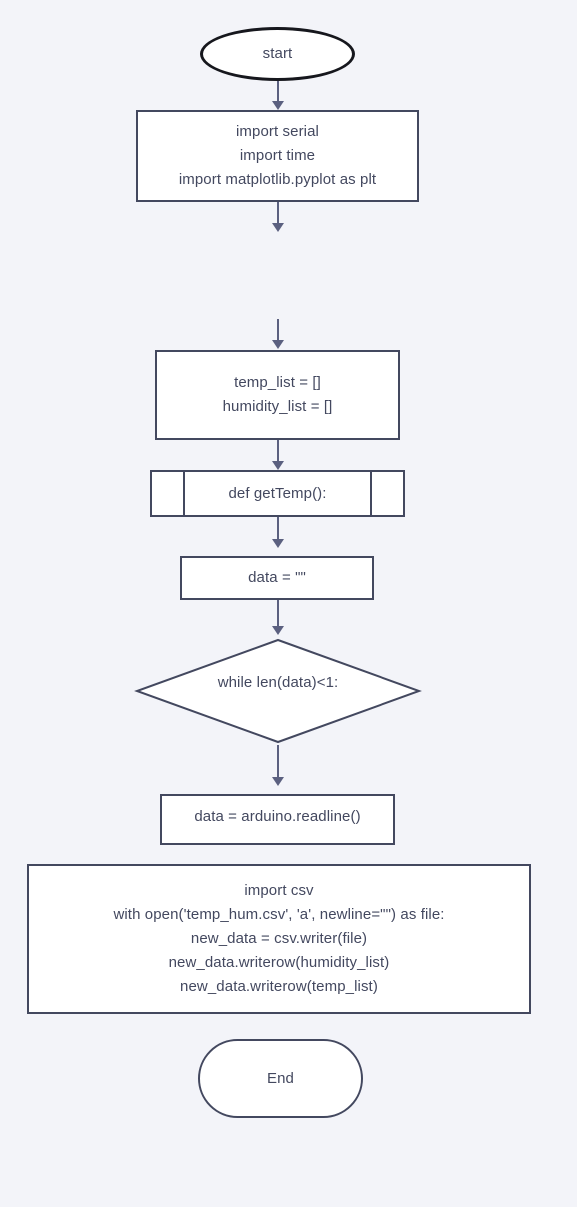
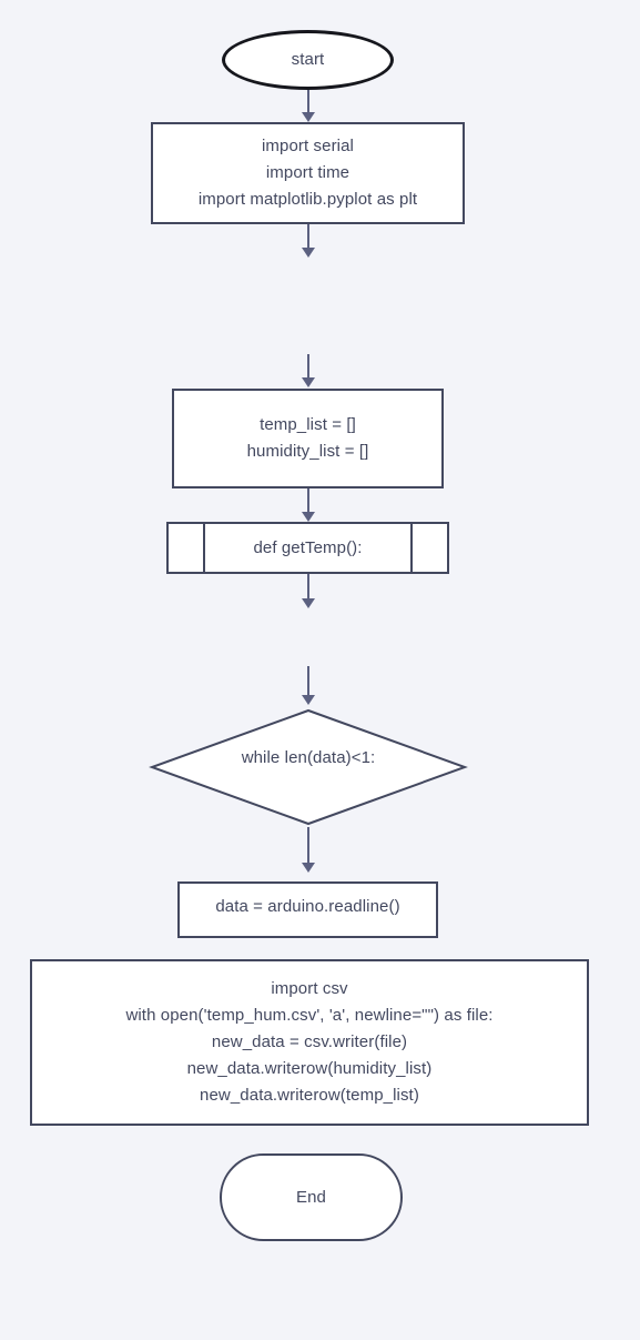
  start
  import serial
  import time
  import matplotlib.pyplot as plt
  temp_list = []
  humidity_list = []
  def getTemp():
- data = ""
  while len(data)<1:
  data = arduino.readline()
  import csv
  with open('temp_hum.csv', 'a', newline="") as file:
  new_data = csv.writer(file)
  new_data.writerow(humidity_list)
  new_data.writerow(temp_list)
  End
